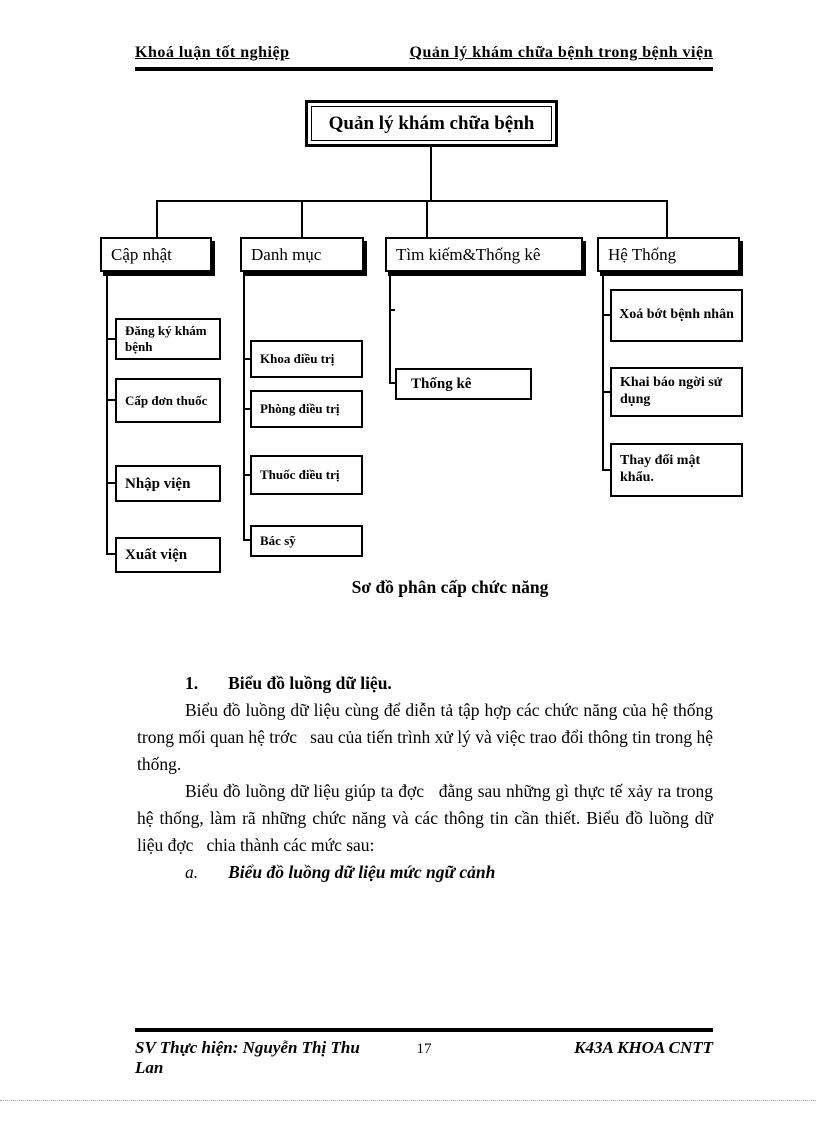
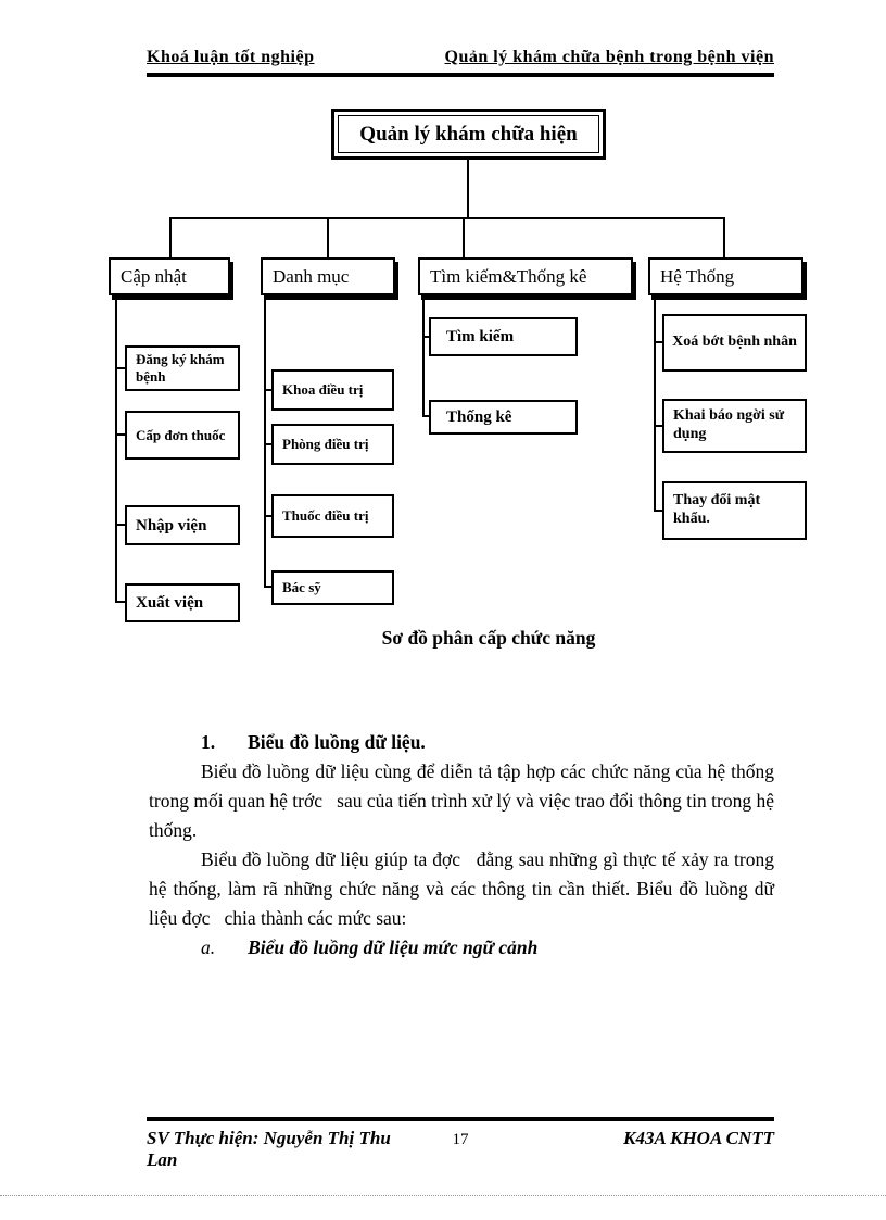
  Khoá luận tốt nghiệp
  Quản lý khám chữa bệnh trong bệnh viện
- Quản lý khám chữa bệnh
+ Quản lý khám chữa hiện
  Cập nhật
  Danh mục
  Tìm kiếm&Thống kê
  Hệ Thống
  Đăng ký khám bệnh
  Cấp đơn thuốc
  Nhập viện
  Xuất viện
  Khoa điều trị
  Phòng điều trị
  Thuốc điều trị
  Bác sỹ
+ Tìm kiếm
  Thống kê
  Xoá bớt bệnh nhân
  Khai báo ngời sử dụng
  Thay đổi mật khẩu.
  Sơ đồ phân cấp chức năng
  1. Biểu đồ luồng dữ liệu.
  Biểu đồ luồng dữ liệu cùng để diễn tả tập hợp các chức năng của hệ thống trong mối quan hệ trớc sau của tiến trình xử lý và việc trao đổi thông tin trong hệ thống.
  Biểu đồ luồng dữ liệu giúp ta đợc đằng sau những gì thực tế xảy ra trong hệ thống, làm rã những chức năng và các thông tin cần thiết. Biểu đồ luồng dữ liệu đợc chia thành các mức sau:
  a. Biểu đồ luồng dữ liệu mức ngữ cảnh
  SV Thực hiện: Nguyễn Thị Thu Lan
  17
  K43A KHOA CNTT
